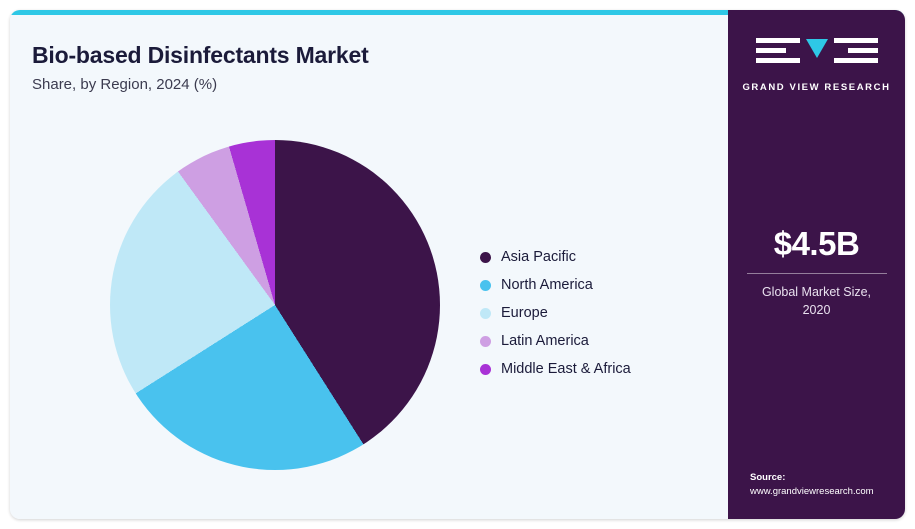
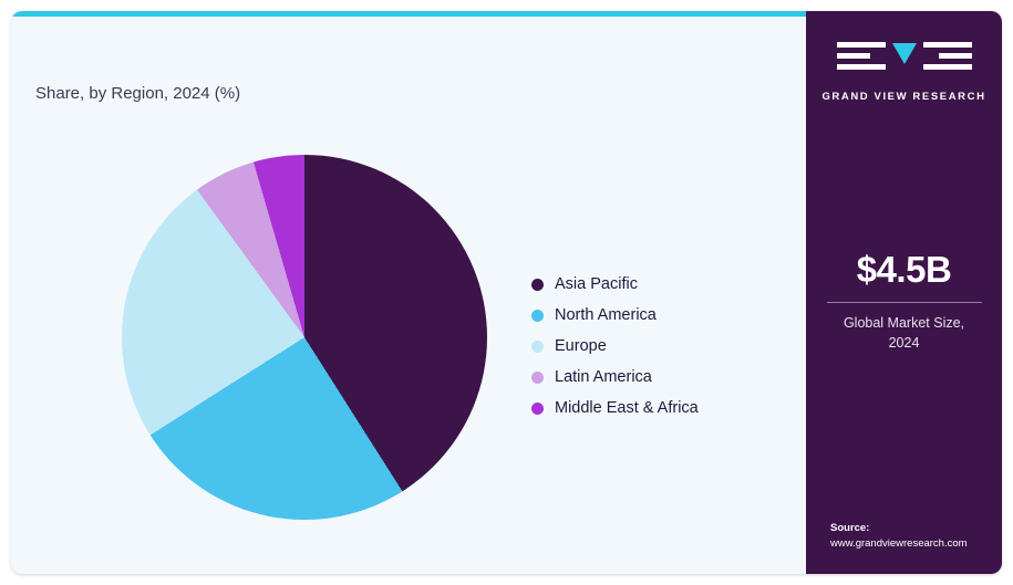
- Bio-based Disinfectants Market
  Share, by Region, 2024 (%)
  Asia Pacific
  North America
  Europe
  Latin America
  Middle East & Africa
  GRAND VIEW RESEARCH
  $4.5B
  Global Market Size,
- 2020
+ 2024
  Source:
  www.grandviewresearch.com
